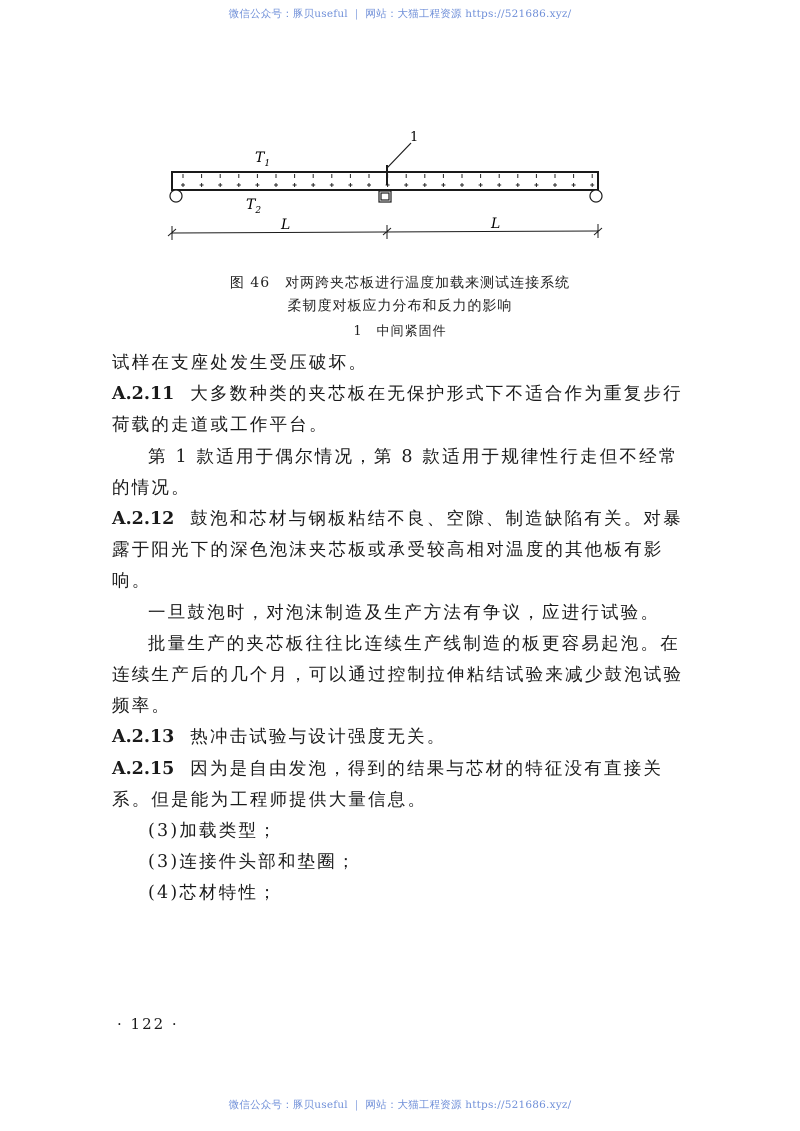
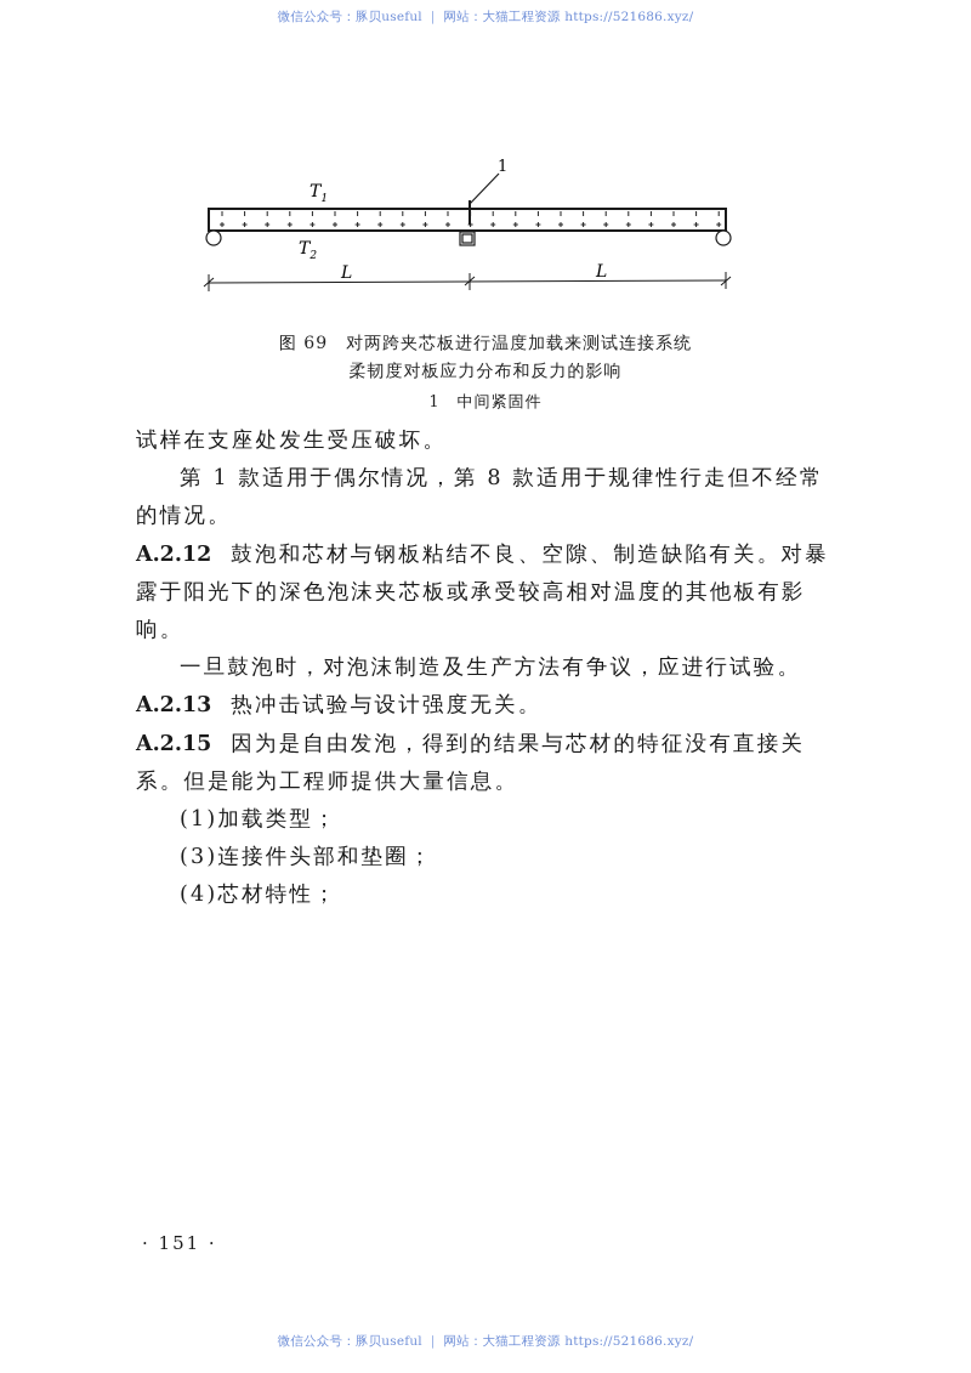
  微信公众号：豚贝useful ｜ 网站：大猫工程资源 https://521686.xyz/
  1
  T1
  T2
  L
  L
- 图 46 对两跨夹芯板进行温度加载来测试连接系统
+ 图 69 对两跨夹芯板进行温度加载来测试连接系统
  柔韧度对板应力分布和反力的影响
  1 中间紧固件
  试样在支座处发生受压破坏。
- A.2.11 大多数种类的夹芯板在无保护形式下不适合作为重复步行荷载的走道或工作平台。
  第 1 款适用于偶尔情况，第 8 款适用于规律性行走但不经常的情况。
  A.2.12 鼓泡和芯材与钢板粘结不良、空隙、制造缺陷有关。对暴露于阳光下的深色泡沫夹芯板或承受较高相对温度的其他板有影响。
  一旦鼓泡时，对泡沫制造及生产方法有争议，应进行试验。
- 批量生产的夹芯板往往比连续生产线制造的板更容易起泡。在连续生产后的几个月，可以通过控制拉伸粘结试验来减少鼓泡试验频率。
  A.2.13 热冲击试验与设计强度无关。
  A.2.15 因为是自由发泡，得到的结果与芯材的特征没有直接关系。但是能为工程师提供大量信息。
- (3)加载类型；
+ (1)加载类型；
  (3)连接件头部和垫圈；
  (4)芯材特性；
- · 122 ·
+ · 151 ·
  微信公众号：豚贝useful ｜ 网站：大猫工程资源 https://521686.xyz/
